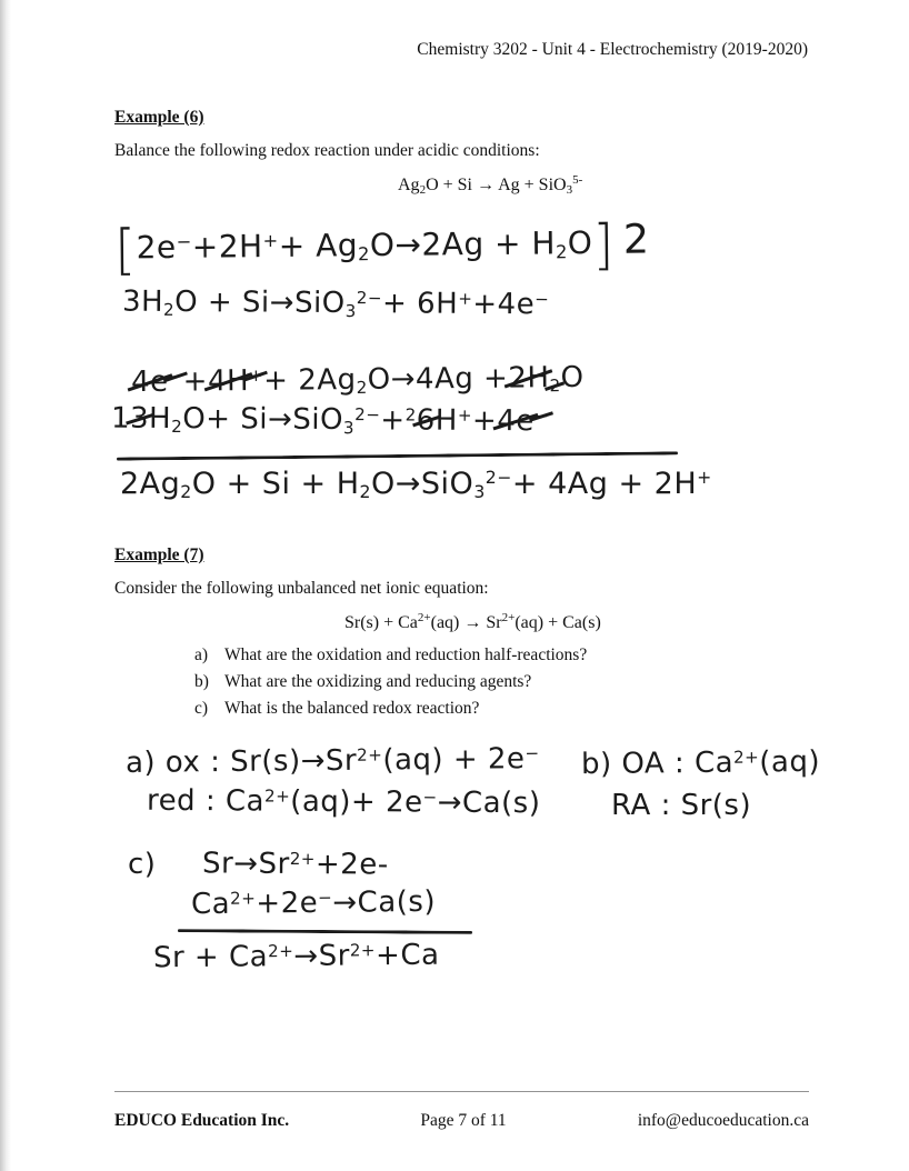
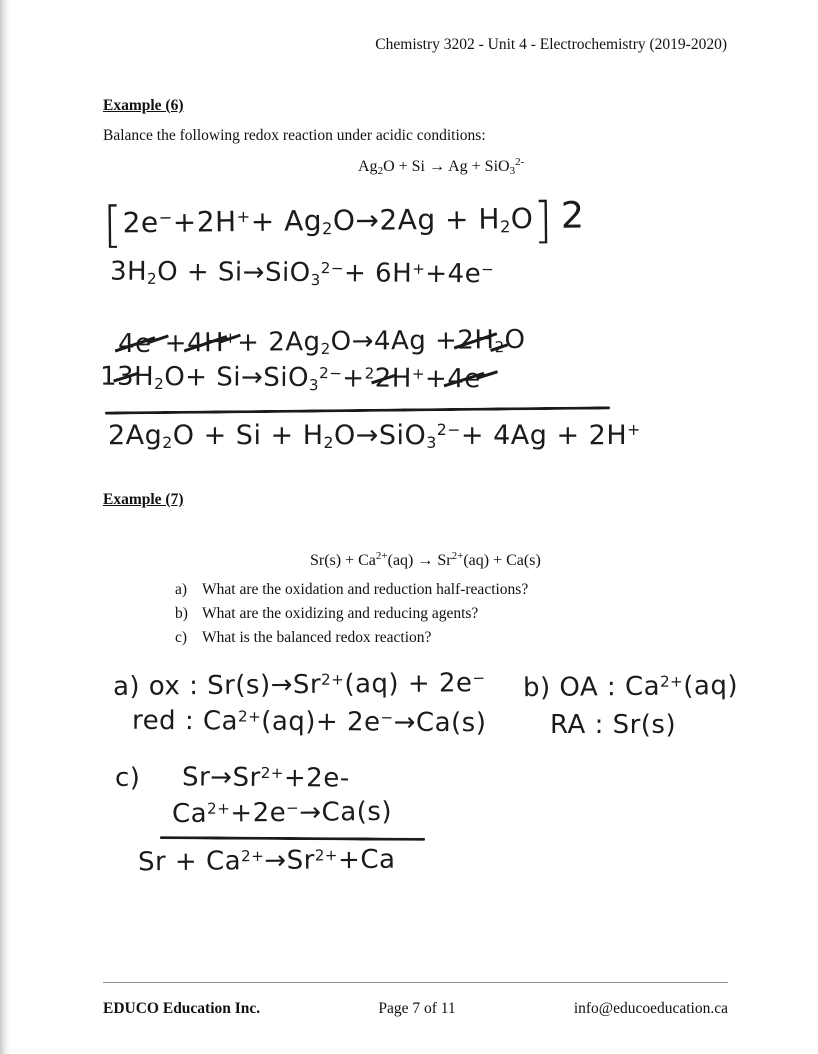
  Chemistry 3202 - Unit 4 - Electrochemistry (2019-2020)
  Example (6)
  Balance the following redox reaction under acidic conditions:
- Ag2O + Si → Ag + SiO35-
+ Ag2O + Si → Ag + SiO32-
  [2e−+2H++ Ag2O→2Ag + H2O] 2
  3H2O + Si → SiO32− + 6H+ +4e−
  4e− + 4H+ + 2Ag2O → 4Ag +2H2O
- 13H2O+ Si → SiO32− +26H+ + 4e−
+ 13H2O+ Si → SiO32− +22H+ + 4e−
  2Ag2O + Si + H2O → SiO32− + 4Ag + 2H+
  Example (7)
- Consider the following unbalanced net ionic equation:
  Sr(s) + Ca2+(aq) → Sr2+(aq) + Ca(s)
  a)
  What are the oxidation and reduction half-reactions?
  b)
  What are the oxidizing and reducing agents?
  c)
  What is the balanced redox reaction?
  a) ox : Sr(s) → Sr2+(aq) + 2e−
  red : Ca2+(aq)+ 2e− → Ca(s)
  b) OA : Ca2+ (aq)
  RA : Sr(s)
  c)
  Sr → Sr2+ +2e-
  Ca2+ +2e− → Ca(s)
  Sr + Ca2+ → Sr2+ +Ca
  EDUCO Education Inc.
  Page 7 of 11
  info@educoeducation.ca
